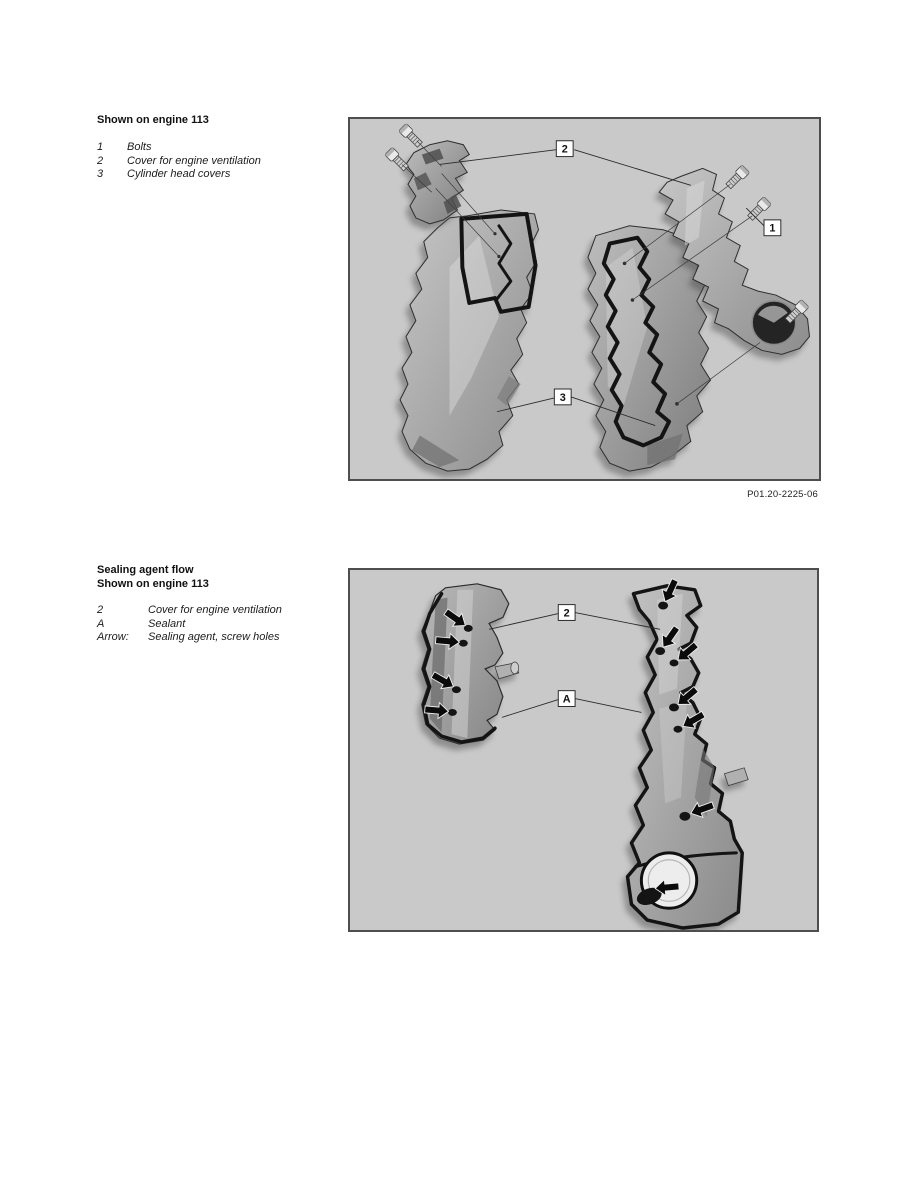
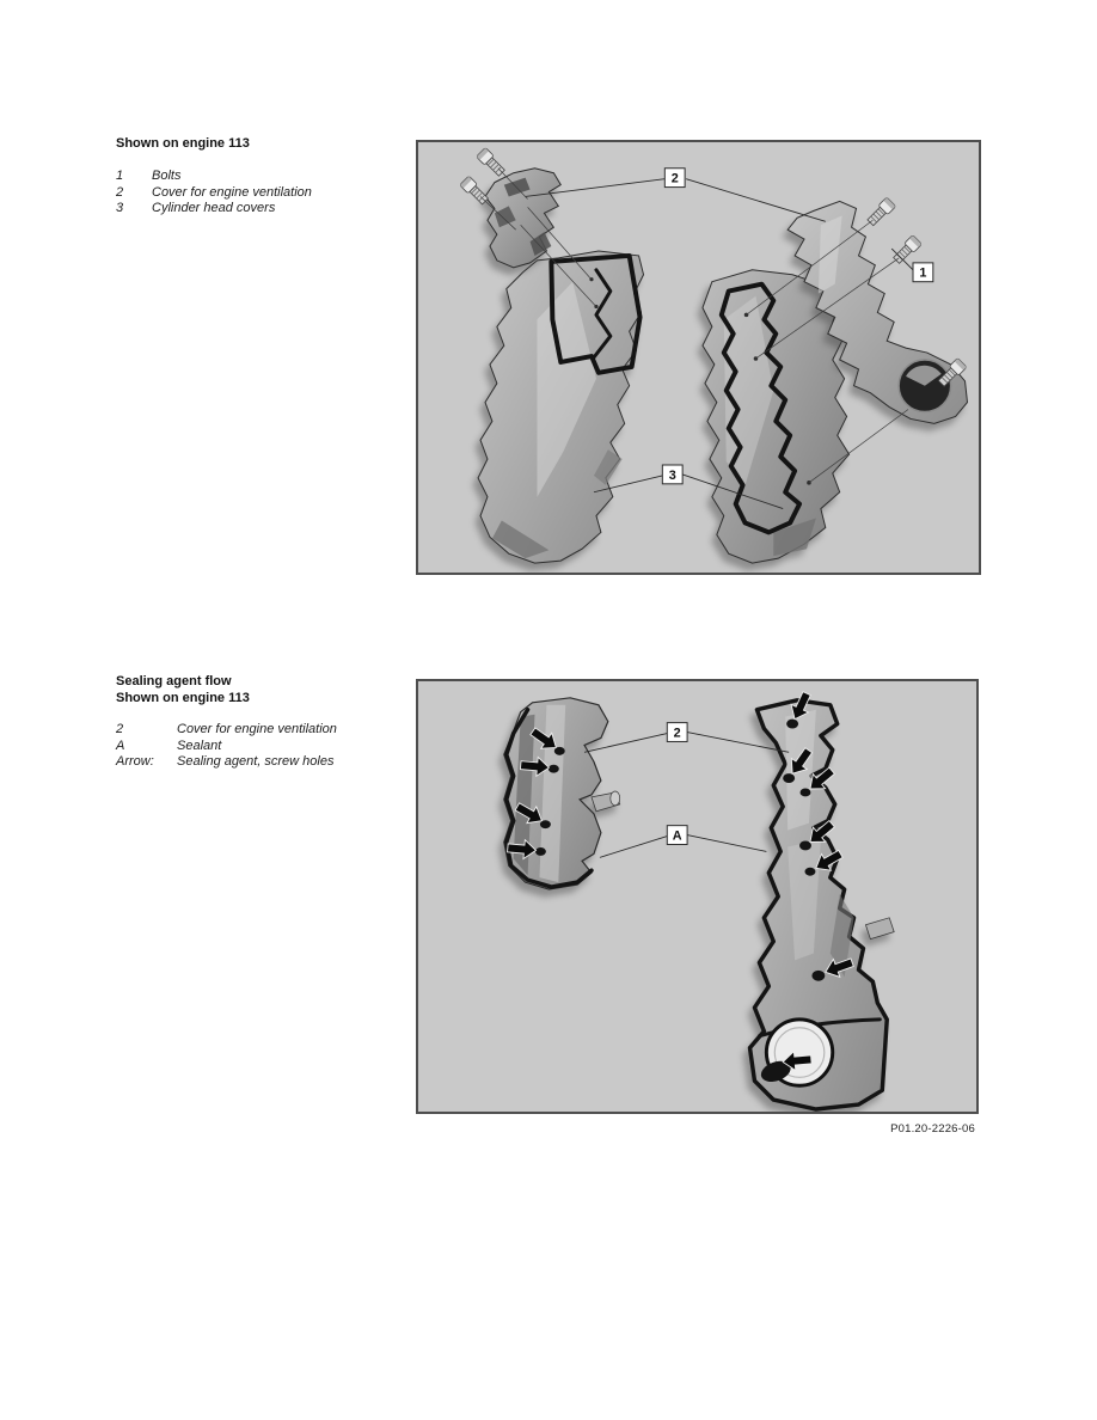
  Shown on engine 113
  1
  Bolts
  2
  Cover for engine ventilation
  3
  Cylinder head covers
  2
  1
  3
- P01.20-2225-06
  Sealing agent flow
  Shown on engine 113
  2
  Cover for engine ventilation
  A
  Sealant
  Arrow:
  Sealing agent, screw holes
  2
  A
+ P01.20-2226-06
